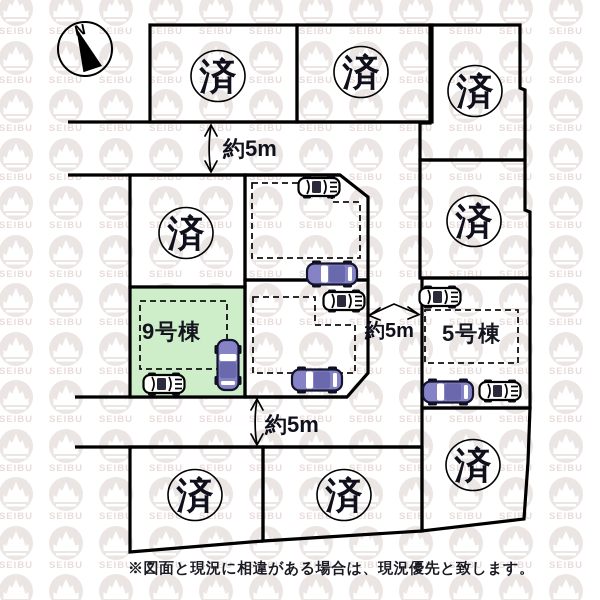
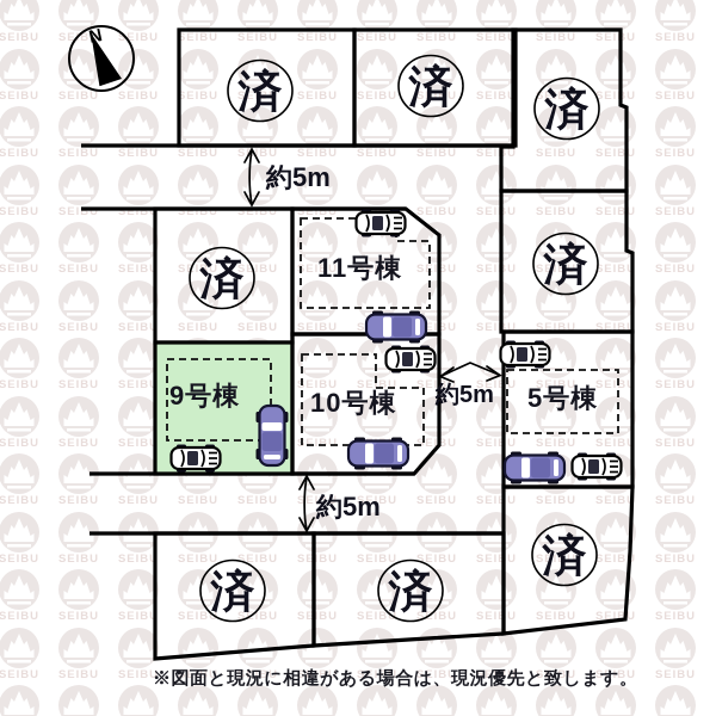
  SEIBU
  SEBU
  SEIBU
  SEIBU
  SEIBU
  SEIBU
  SEIBU
  SEIBU
  SEIB
  SEIBU
  SEIU
  SEIBU
  SEIBU
  SEIBU
  SEIBU
  SEIBU
  SEIBU
  SEIBU
  SEIBU
  SEIBU
  SEIB
  SEIBU
  SEIU
  SEIBU
  SEIBU
  SEIBU
  SEIBU
  SEIBU
  SIBU
  SEIBU
  SEIBU
  SEIBU
  SEIU
  SEIBU
  SEIBU
  SEIBU
  SEIBU
  SEIBU
  SEIB
  SEIBU
  SEIBU
  SEIBU
  SEIBU
  SEIU
  SEIBU
  SEIBU
  SEIBU
  SEIBU
  SEIBU
  SEIB
  SIBU
  SEIBU
  EIBU
  SEIBU
  SIBU
  SEIU
  SEIBU
  SEIB
  SEIBU
  SEIBU
  SEIBU
  SEIB
  SEIBU
  SEIBU
  SEIBU
  EIBU
  SEIU
  SEIBU
  SEIB
  SEIBU
  SEIBU
  SEIBU
  SEIB
  EIBU
  SEIBU
  SEIBU
  SEIU
  SEIBU
  SEIB
  SEIBU
  SEIBU
  SEIBU
  SEIB
  EIBU
  SEIBU
  SEIU
  SEIBU
  SEIB
  SEIBU
  SEIBU
  SEIBU
  SEIBU
  SEIBU
  SEIBU
  SEIBU
  SEIBU
  SEIBU
  SEIU
  SEIBU
  SEIB
  SEIBU
  SEIBU
  SEIBU
  SEIB
  SEIBU
  SEIBU
  SEIBU
  SEIBU
  SEIBU
  SEIU
  SEIBU
  SEIB
  SEIBU
  SEIBU
  SEIBU
  SEIB
  SEIB
  SIBU
  SEIBU
  SEIB
  SIBU
  SEIU
  SEIBU
  SEIBU
  SEIBU
  SEIBU
  SEIBU
  SEIBU
  SEIBU
  SEIBU
  SEIBU
  SEIBU
  SEIBU
  SEIBU
  SEIBU
  SEIBU
  SEIBU
+ 11号棟
+ 10号棟
  9号棟
  5号棟
  済
  済
  済
  済
  済
  済
  済
  済
  約5m
  約5m
  約5m
  ※図面と現況に相違がある場合は、現況優先と致します。
